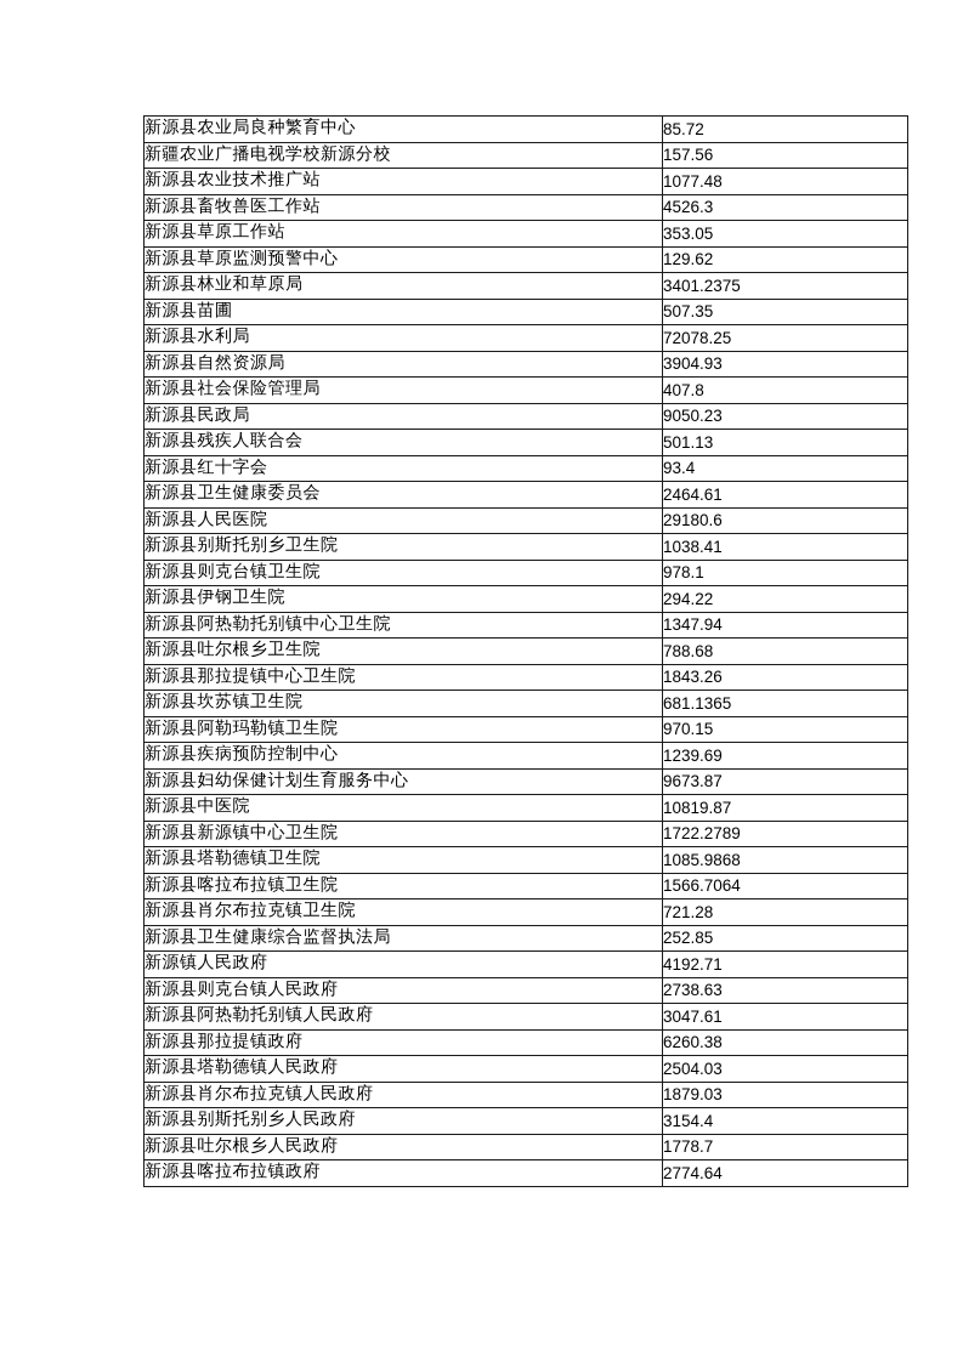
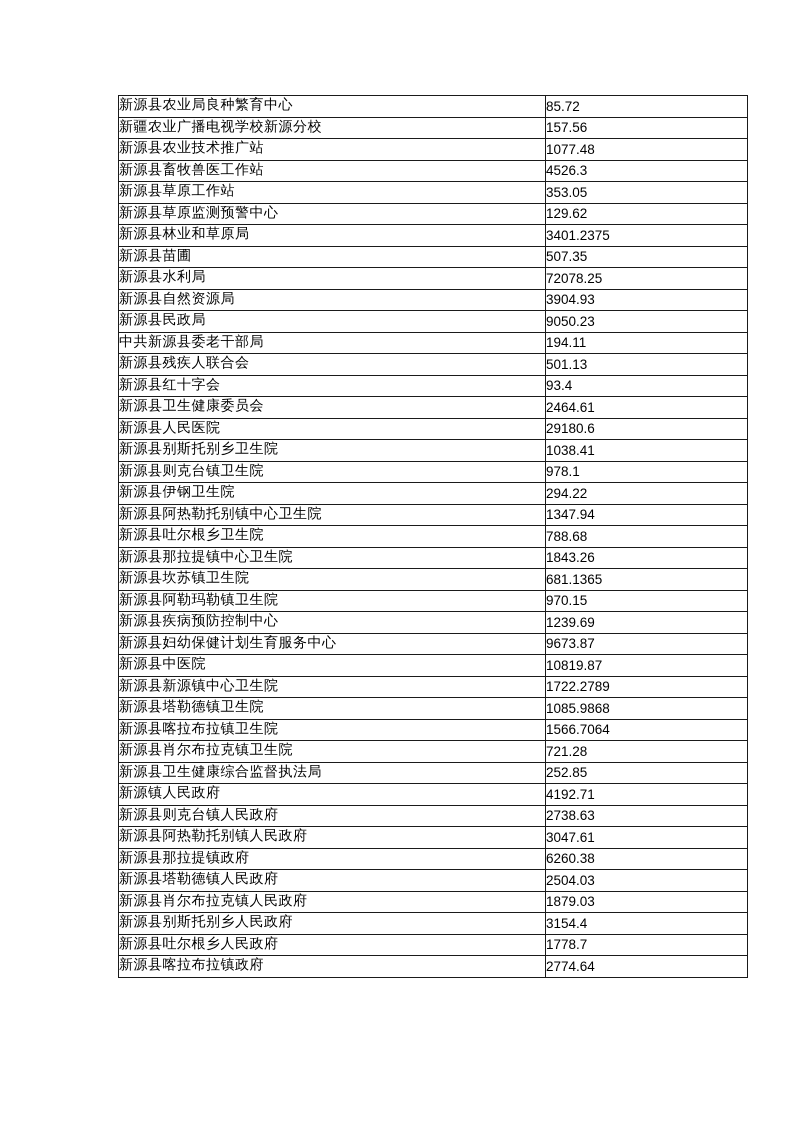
  新源县农业局良种繁育中心	85.72
  新疆农业广播电视学校新源分校	157.56
  新源县农业技术推广站	1077.48
  新源县畜牧兽医工作站	4526.3
  新源县草原工作站	353.05
  新源县草原监测预警中心	129.62
  新源县林业和草原局	3401.2375
  新源县苗圃	507.35
  新源县水利局	72078.25
  新源县自然资源局	3904.93
- 新源县社会保险管理局	407.8
  新源县民政局	9050.23
+ 中共新源县委老干部局	194.11
  新源县残疾人联合会	501.13
  新源县红十字会	93.4
  新源县卫生健康委员会	2464.61
  新源县人民医院	29180.6
  新源县别斯托别乡卫生院	1038.41
  新源县则克台镇卫生院	978.1
  新源县伊钢卫生院	294.22
  新源县阿热勒托别镇中心卫生院	1347.94
  新源县吐尔根乡卫生院	788.68
  新源县那拉提镇中心卫生院	1843.26
  新源县坎苏镇卫生院	681.1365
  新源县阿勒玛勒镇卫生院	970.15
  新源县疾病预防控制中心	1239.69
  新源县妇幼保健计划生育服务中心	9673.87
  新源县中医院	10819.87
  新源县新源镇中心卫生院	1722.2789
  新源县塔勒德镇卫生院	1085.9868
  新源县喀拉布拉镇卫生院	1566.7064
  新源县肖尔布拉克镇卫生院	721.28
  新源县卫生健康综合监督执法局	252.85
  新源镇人民政府	4192.71
  新源县则克台镇人民政府	2738.63
  新源县阿热勒托别镇人民政府	3047.61
  新源县那拉提镇政府	6260.38
  新源县塔勒德镇人民政府	2504.03
  新源县肖尔布拉克镇人民政府	1879.03
  新源县别斯托别乡人民政府	3154.4
  新源县吐尔根乡人民政府	1778.7
  新源县喀拉布拉镇政府	2774.64
